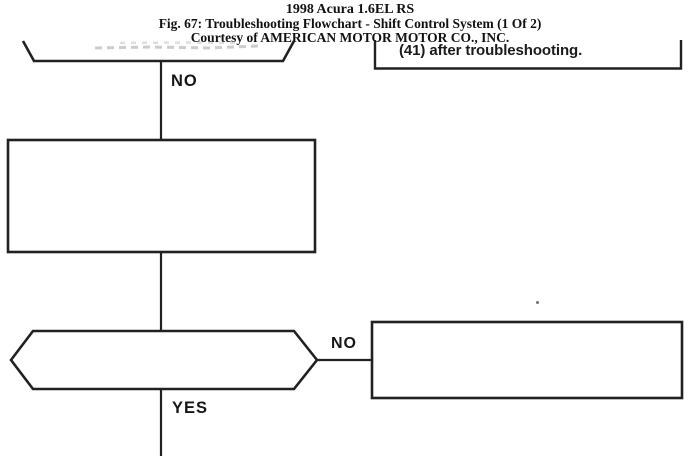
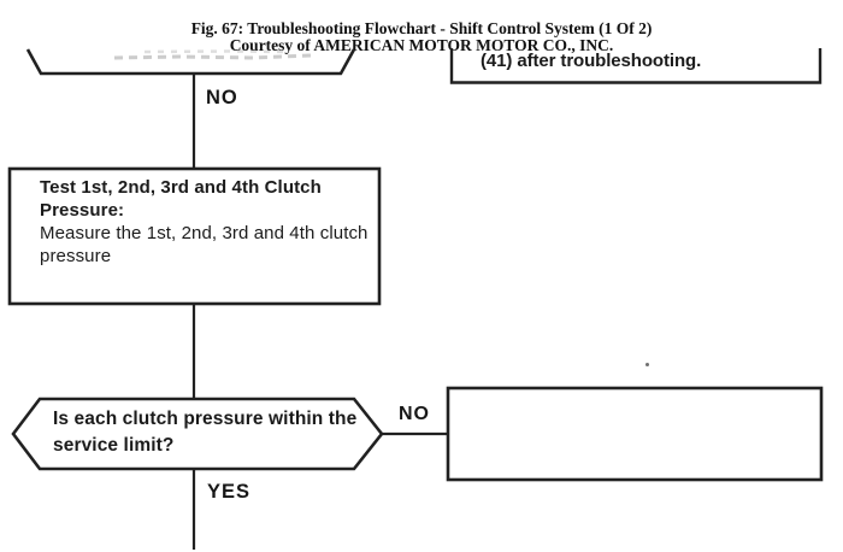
- 1998 Acura 1.6EL RS
  Fig. 67: Troubleshooting Flowchart - Shift Control System (1 Of 2)
  Courtesy of AMERICAN MOTOR MOTOR CO., INC.
  (41) after troubleshooting.
  NO
+ Test 1st, 2nd, 3rd and 4th Clutch Pressure:
+ Measure the 1st, 2nd, 3rd and 4th clutch pressure
+ Is each clutch pressure within the service limit?
  NO
  YES
